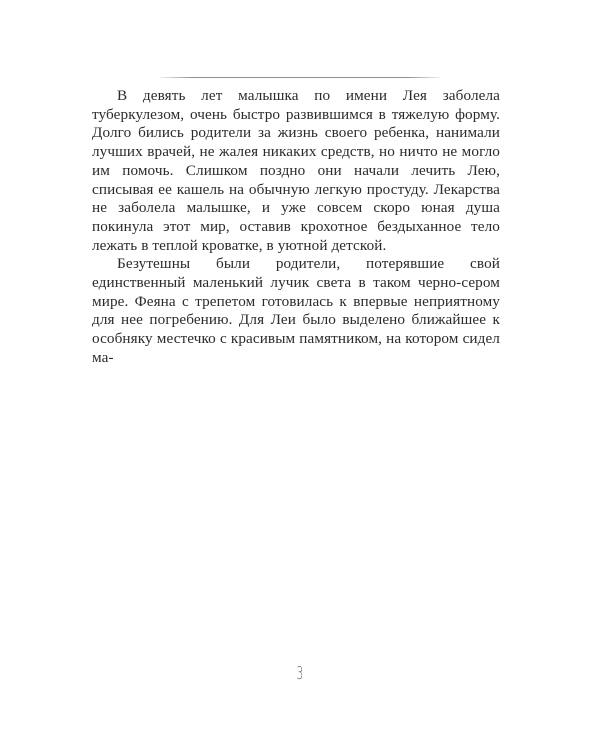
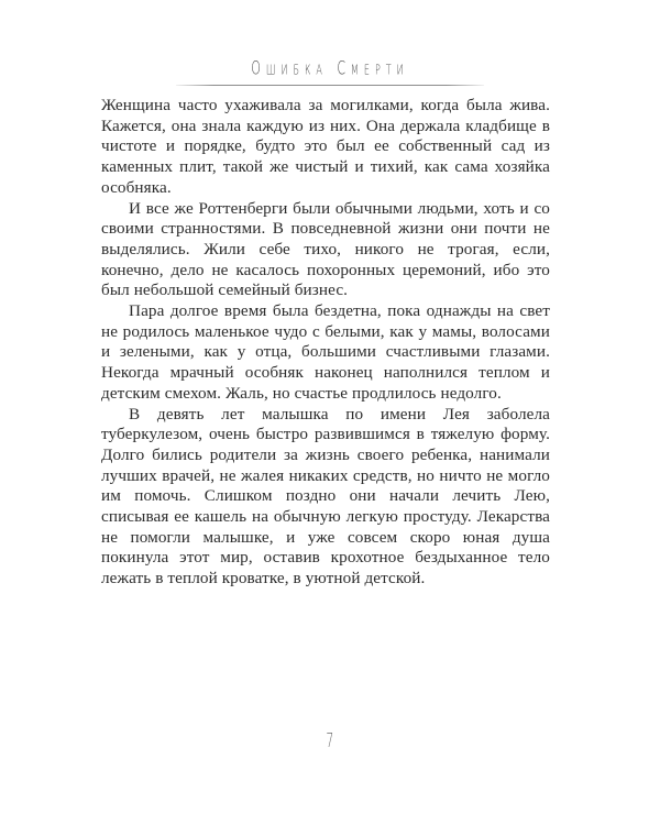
+ Ошибка Смерти
+ Женщина часто ухаживала за могилками, когда была жива. Кажется, она знала каждую из них. Она держала кладбище в чистоте и порядке, будто это был ее собственный сад из каменных плит, такой же чистый и тихий, как сама хозяйка особняка.
+ И все же Роттенберги были обычными людьми, хоть и со своими странностями. В повседневной жизни они почти не выделялись. Жили себе тихо, никого не трогая, если, конечно, дело не касалось похоронных церемоний, ибо это был небольшой семейный бизнес.
+ Пара долгое время была бездетна, пока однажды на свет не родилось маленькое чудо с белыми, как у мамы, волосами и зелеными, как у отца, большими счастливыми глазами. Некогда мрачный особняк наконец наполнился теплом и детским смехом. Жаль, но счастье продлилось недолго.
- В девять лет малышка по имени Лея заболела туберкулезом, очень быстро развившимся в тяжелую форму. Долго бились родители за жизнь своего ребенка, нанимали лучших врачей, не жалея никаких средств, но ничто не могло им помочь. Слишком поздно они начали лечить Лею, списывая ее кашель на обычную легкую простуду. Лекарства не заболела малышке, и уже совсем скоро юная душа покинула этот мир, оставив крохотное бездыханное тело лежать в теплой кроватке, в уютной детской.
+ В девять лет малышка по имени Лея заболела туберкулезом, очень быстро развившимся в тяжелую форму. Долго бились родители за жизнь своего ребенка, нанимали лучших врачей, не жалея никаких средств, но ничто не могло им помочь. Слишком поздно они начали лечить Лею, списывая ее кашель на обычную легкую простуду. Лекарства не помогли малышке, и уже совсем скоро юная душа покинула этот мир, оставив крохотное бездыханное тело лежать в теплой кроватке, в уютной детской.
- Безутешны были родители, потерявшие свой единственный маленький лучик света в таком черно-сером мире. Феяна с трепетом готовилась к впервые неприятному для нее погребению. Для Леи было выделено ближайшее к особняку местечко с красивым памятником, на котором сидел ма-
- 3
+ 7
